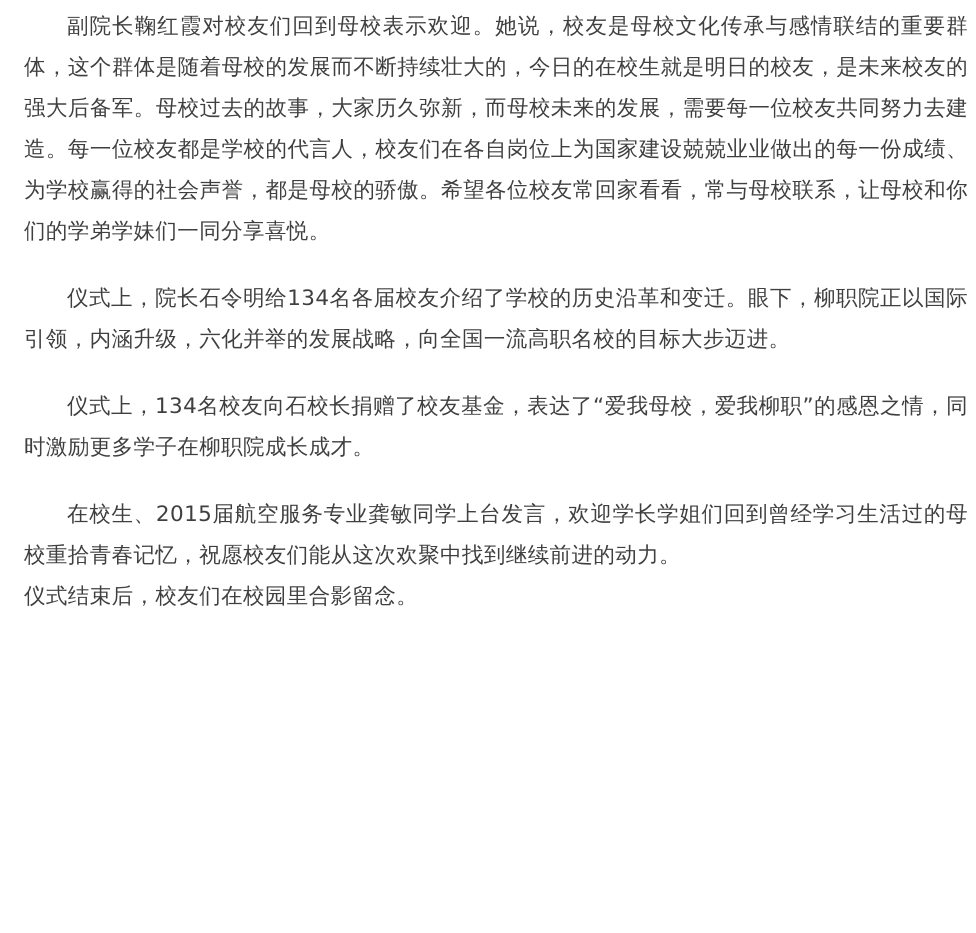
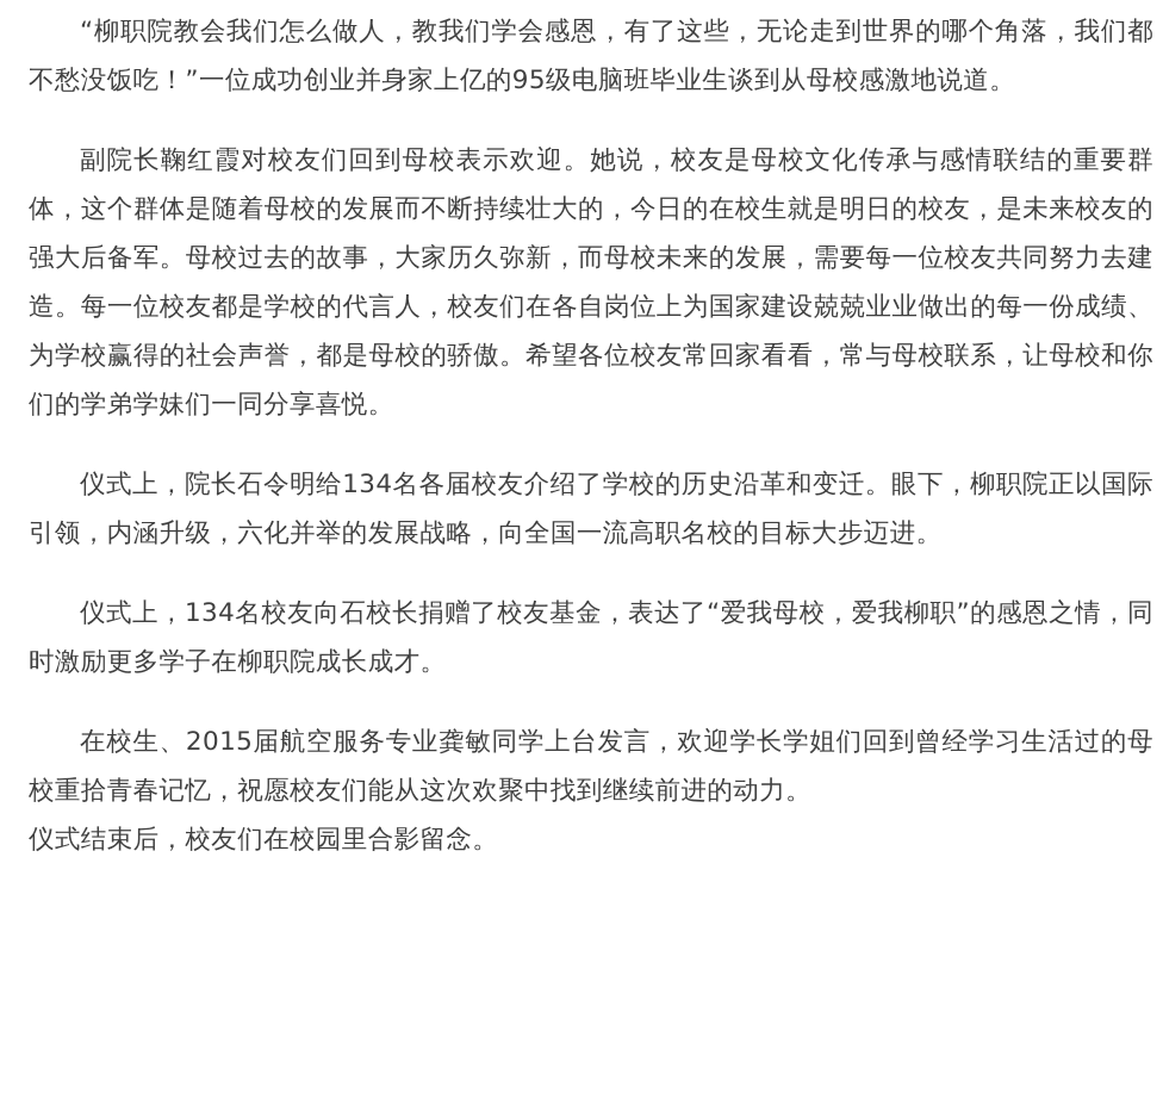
+ “柳职院教会我们怎么做人，教我们学会感恩，有了这些，无论走到世界的哪个角落，我们都不愁没饭吃！”一位成功创业并身家上亿的95级电脑班毕业生谈到从母校感激地说道。
  副院长鞠红霞对校友们回到母校表示欢迎。她说，校友是母校文化传承与感情联结的重要群体，这个群体是随着母校的发展而不断持续壮大的，今日的在校生就是明日的校友，是未来校友的强大后备军。母校过去的故事，大家历久弥新，而母校未来的发展，需要每一位校友共同努力去建造。每一位校友都是学校的代言人，校友们在各自岗位上为国家建设兢兢业业做出的每一份成绩、为学校赢得的社会声誉，都是母校的骄傲。希望各位校友常回家看看，常与母校联系，让母校和你们的学弟学妹们一同分享喜悦。
  仪式上，院长石令明给134名各届校友介绍了学校的历史沿革和变迁。眼下，柳职院正以国际引领，内涵升级，六化并举的发展战略，向全国一流高职名校的目标大步迈进。
  仪式上，134名校友向石校长捐赠了校友基金，表达了“爱我母校，爱我柳职”的感恩之情，同时激励更多学子在柳职院成长成才。
  在校生、2015届航空服务专业龚敏同学上台发言，欢迎学长学姐们回到曾经学习生活过的母校重拾青春记忆，祝愿校友们能从这次欢聚中找到继续前进的动力。
  仪式结束后，校友们在校园里合影留念。
